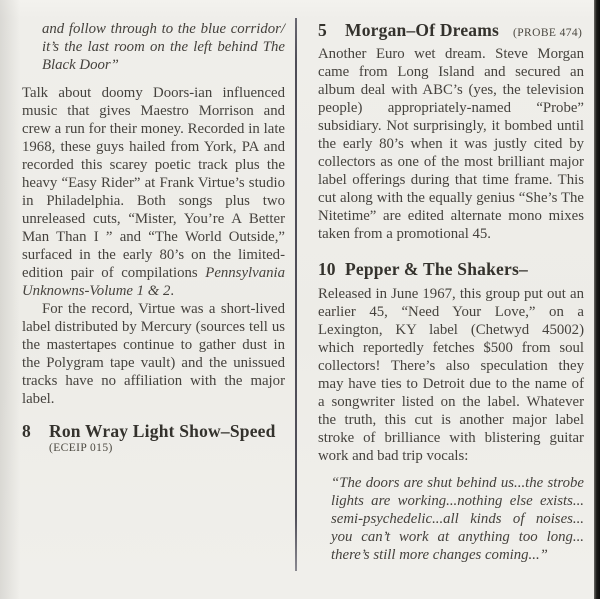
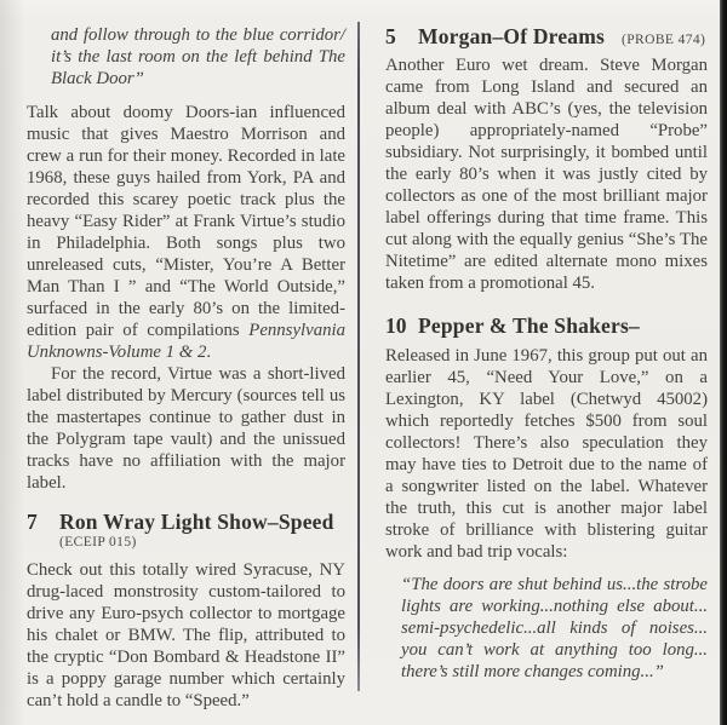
  and follow through to the blue corridor/ it’s the last room on the left behind The Black Door”
  Talk about doomy Doors-ian influenced music that gives Maestro Morrison and crew a run for their money. Recorded in late 1968, these guys hailed from York, PA and recorded this scarey poetic track plus the heavy “Easy Rider” at Frank Virtue’s studio in Philadelphia. Both songs plus two unreleased cuts, “Mister, You’re A Better Man Than I ” and “The World Outside,” surfaced in the early 80’s on the limited-edition pair of compilations Pennsylvania Unknowns-Volume 1 & 2.
  For the record, Virtue was a short-lived label distributed by Mercury (sources tell us the mastertapes continue to gather dust in the Polygram tape vault) and the unissued tracks have no affiliation with the major label.
- 8
+ 7
  Ron Wray Light Show–Speed
  (ECEIP 015)
+ Check out this totally wired Syracuse, NY drug-laced monstrosity custom-tailored to drive any Euro-psych collector to mortgage his chalet or BMW. The flip, attributed to the cryptic “Don Bombard & Headstone II” is a poppy garage number which certainly can’t hold a candle to “Speed.”
  5
  Morgan–Of Dreams (PROBE 474)
  Another Euro wet dream. Steve Morgan came from Long Island and secured an album deal with ABC’s (yes, the television people) appropriately-named “Probe” subsidiary. Not surprisingly, it bombed until the early 80’s when it was justly cited by collectors as one of the most brilliant major label offerings during that time frame. This cut along with the equally genius “She’s The Nitetime” are edited alternate mono mixes taken from a promotional 45.
  10
  Pepper & The Shakers–
  Released in June 1967, this group put out an earlier 45, “Need Your Love,” on a Lexington, KY label (Chetwyd 45002) which reportedly fetches $500 from soul collectors! There’s also speculation they may have ties to Detroit due to the name of a songwriter listed on the label. Whatever the truth, this cut is another major label stroke of brilliance with blistering guitar work and bad trip vocals:
- “The doors are shut behind us...the strobe lights are working...nothing else exists... semi-psychedelic...all kinds of noises... you can’t work at anything too long... there’s still more changes coming...”
+ “The doors are shut behind us...the strobe lights are working...nothing else about... semi-psychedelic...all kinds of noises... you can’t work at anything too long... there’s still more changes coming...”
